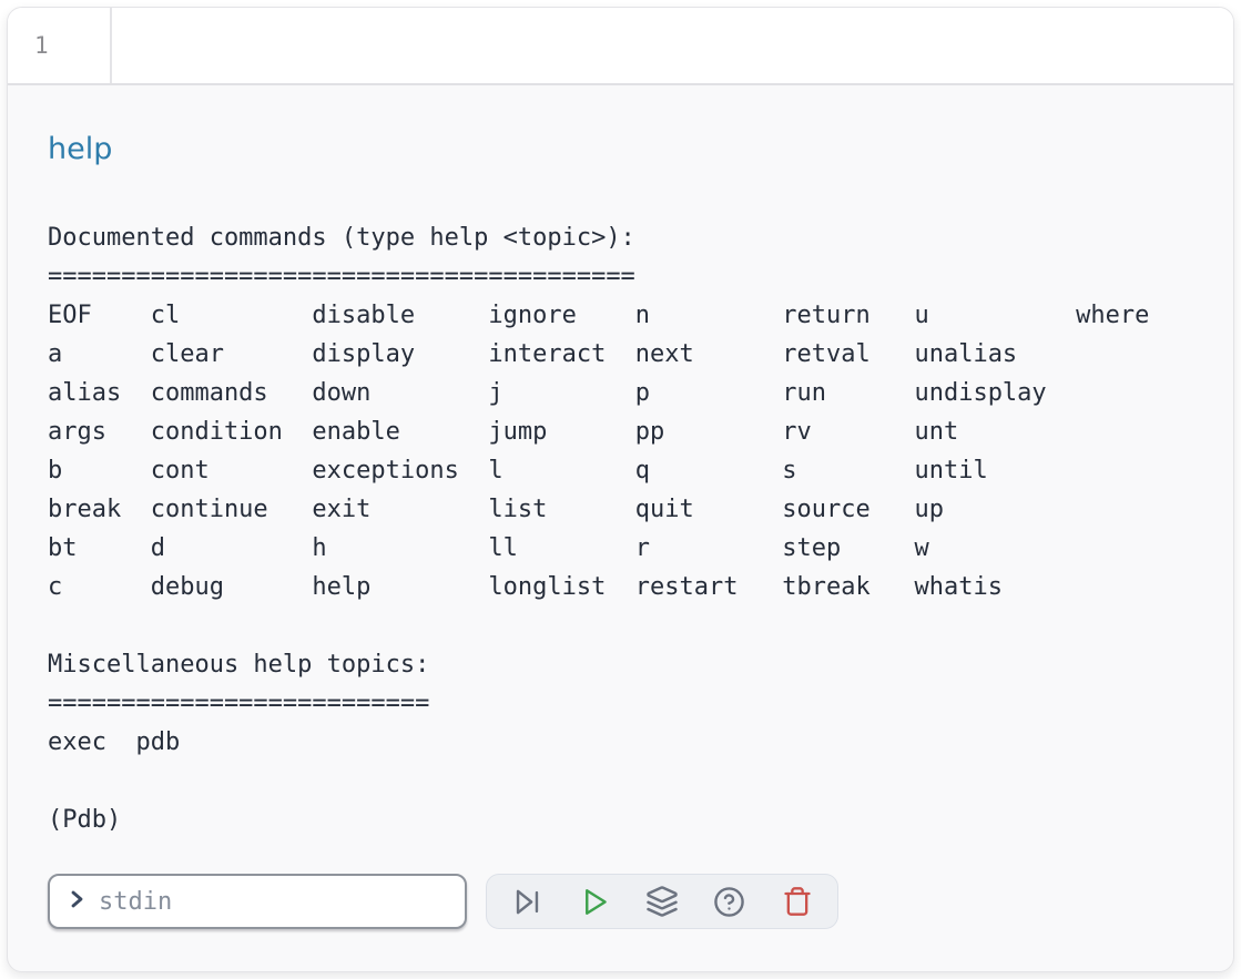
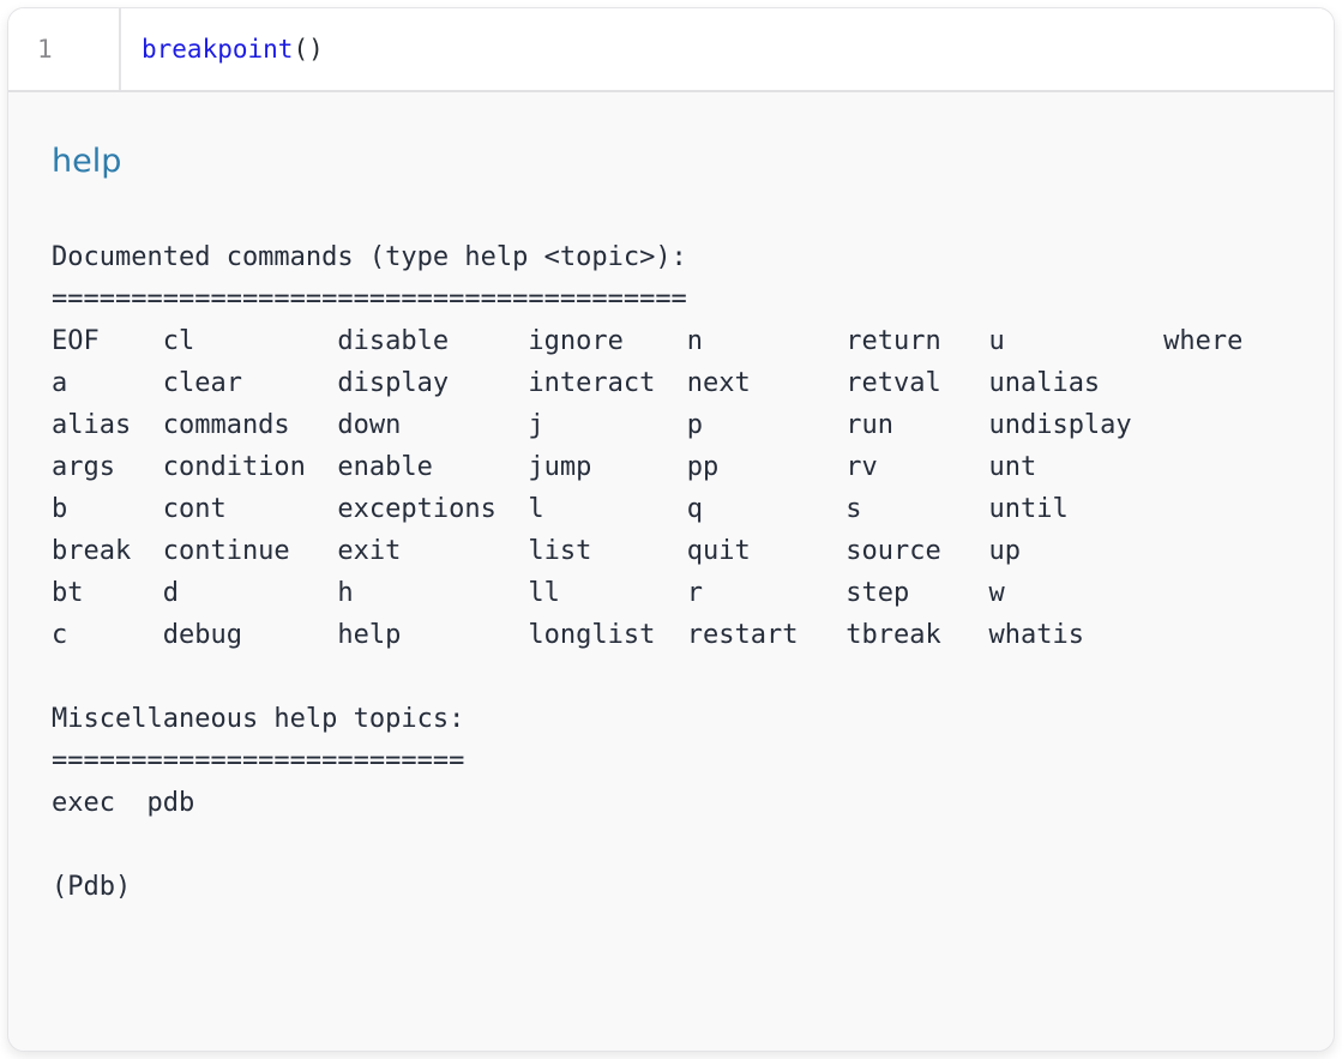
  1
+ breakpoint()
  help
  Documented commands (type help <topic>):
  ========================================
  EOF cl disable ignore n return u where
  a clear display interact next retval unalias
  alias commands down j p run undisplay
  args condition enable jump pp rv unt
  b cont exceptions l q s until
  break continue exit list quit source up
  bt d h ll r step w
  c debug help longlist restart tbreak whatis
  Miscellaneous help topics:
  ==========================
  exec pdb
  (Pdb)
- stdin
